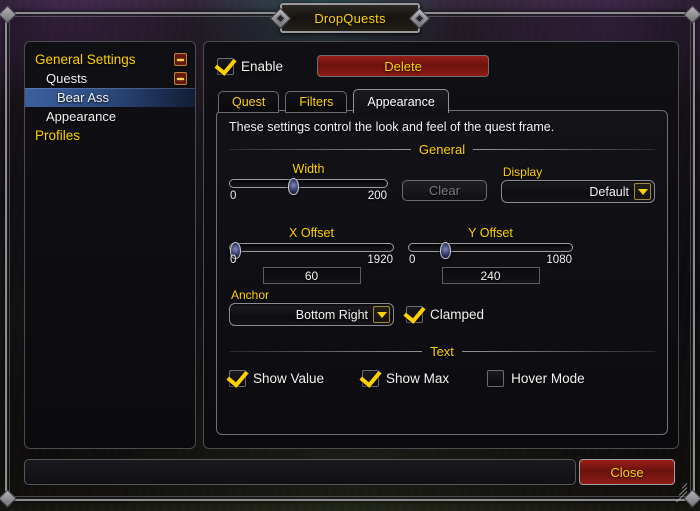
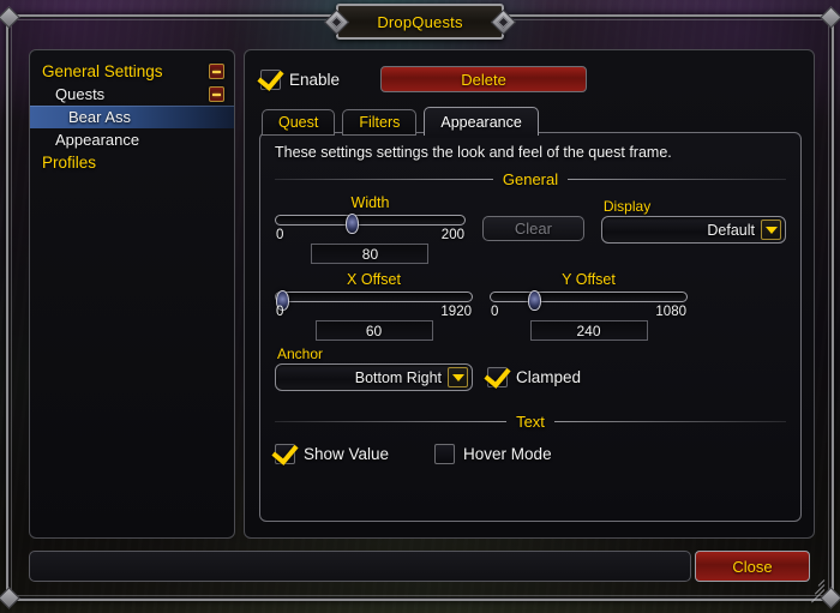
  DropQuests
  General Settings
  Quests
  Bear Ass
  Appearance
  Profiles
  Enable
  Delete
  Quest
  Filters
  Appearance
- These settings control the look and feel of the quest frame.
+ These settings settings the look and feel of the quest frame.
  General
  Width
  0
  200
+ 80
  Clear
  Display
  Default
  X Offset
  0
  1920
  60
  Y Offset
  0
  1080
  240
  Anchor
  Bottom Right
  Clamped
  Text
  Show Value
- Show Max
  Hover Mode
  Close
